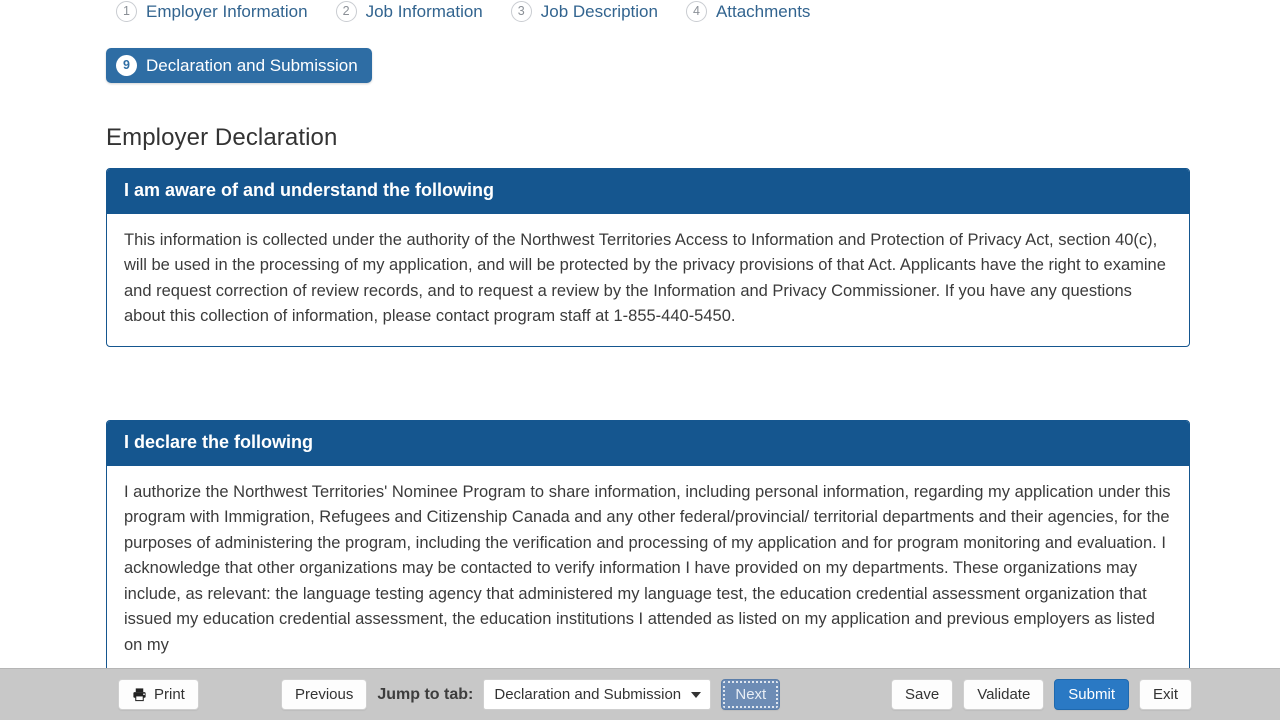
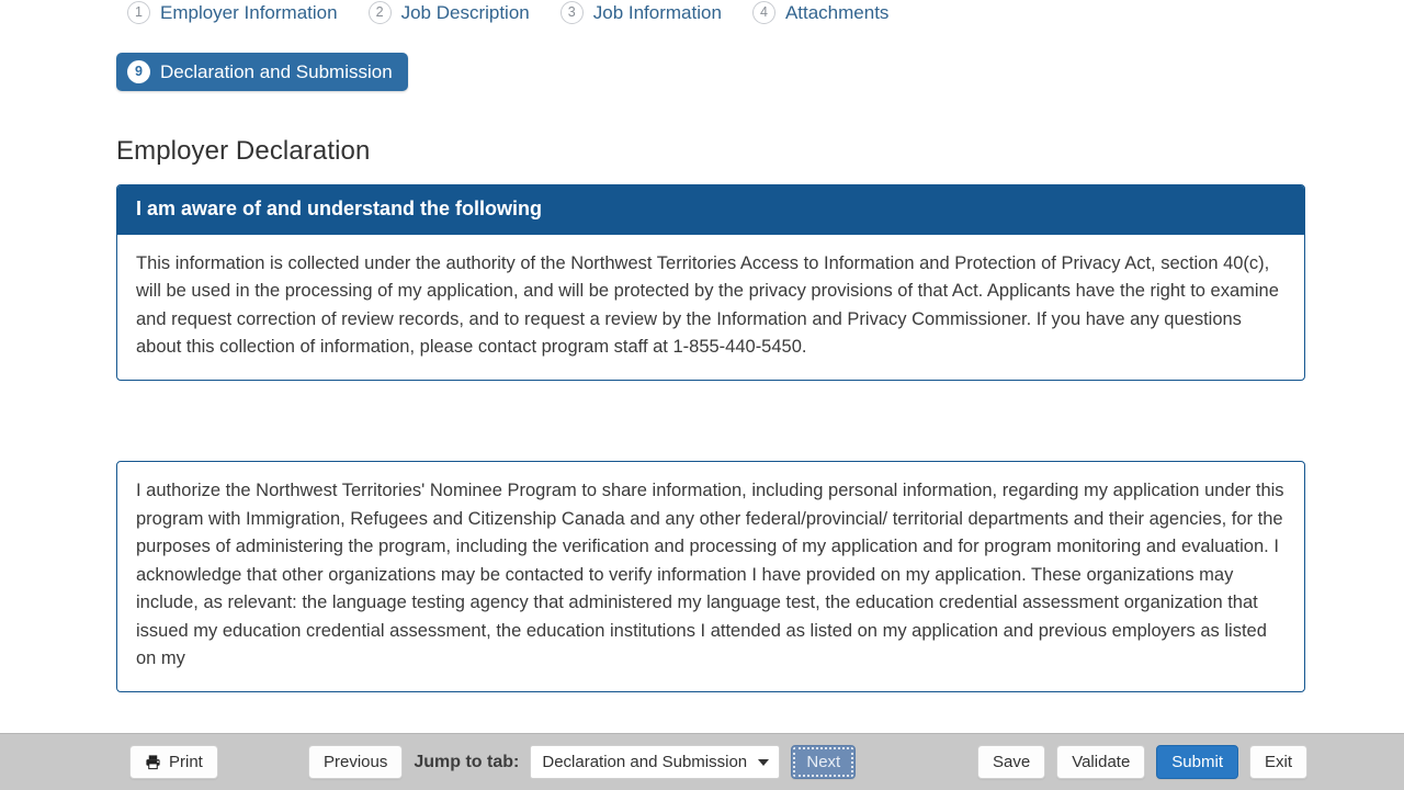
  1
  Employer Information
  2
- Job Information
+ Job Description
  3
- Job Description
+ Job Information
  4
  Attachments
  9
  Declaration and Submission
  Employer Declaration
  I am aware of and understand the following
  This information is collected under the authority of the Northwest Territories Access to Information and Protection of Privacy Act, section 40(c), will be used in the processing of my application, and will be protected by the privacy provisions of that Act. Applicants have the right to examine and request correction of review records, and to request a review by the Information and Privacy Commissioner. If you have any questions about this collection of information, please contact program staff at 1-855-440-5450.
- I declare the following
- I authorize the Northwest Territories' Nominee Program to share information, including personal information, regarding my application under this program with Immigration, Refugees and Citizenship Canada and any other federal/provincial/ territorial departments and their agencies, for the purposes of administering the program, including the verification and processing of my application and for program monitoring and evaluation. I acknowledge that other organizations may be contacted to verify information I have provided on my departments. These organizations may include, as relevant: the language testing agency that administered my language test, the education credential assessment organization that issued my education credential assessment, the education institutions I attended as listed on my application and previous employers as listed on my
+ I authorize the Northwest Territories' Nominee Program to share information, including personal information, regarding my application under this program with Immigration, Refugees and Citizenship Canada and any other federal/provincial/ territorial departments and their agencies, for the purposes of administering the program, including the verification and processing of my application and for program monitoring and evaluation. I acknowledge that other organizations may be contacted to verify information I have provided on my application. These organizations may include, as relevant: the language testing agency that administered my language test, the education credential assessment organization that issued my education credential assessment, the education institutions I attended as listed on my application and previous employers as listed on my
  Print
  Previous
  Jump to tab:
  Declaration and Submission
  Next
  Save
  Validate
  Submit
  Exit
